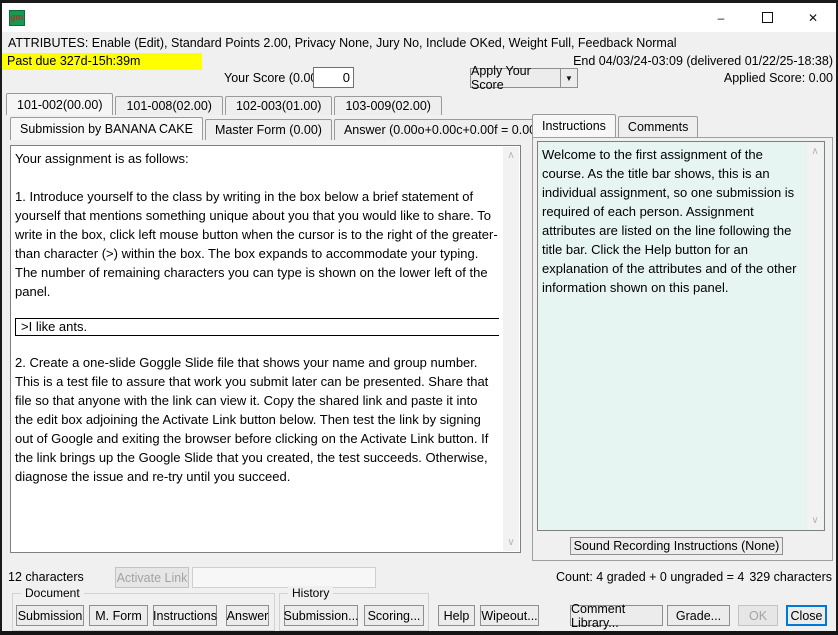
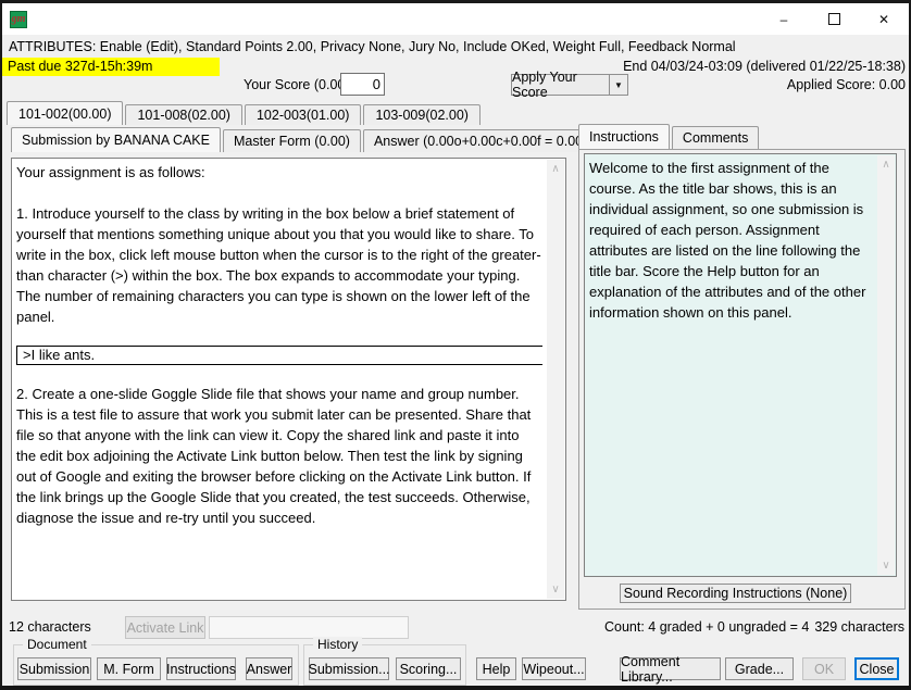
  gm
  –
  ✕
  ATTRIBUTES: Enable (Edit), Standard Points 2.00, Privacy None, Jury No, Include OKed, Weight Full, Feedback Normal
  Past due 327d-15h:39m
  End 04/03/24-03:09 (delivered 01/22/25-18:38)
  Your Score (0.0
  0
  Apply Your Score
  ▼
  Applied Score: 0.00
  101-002(00.00)
  101-008(02.00)
  102-003(01.00)
  103-009(02.00)
  Submission by BANANA CAKE
  Master Form (0.00)
  Answer (0.00o+0.00c+0.00f = 0.0
  Your assignment is as follows:
  1. Introduce yourself to the class by writing in the box below a brief statement of yourself that mentions something unique about you that you would like to share. To write in the box, click left mouse button when the cursor is to the right of the greater-than character (>) within the box. The box expands to accommodate your typing. The number of remaining characters you can type is shown on the lower left of the panel.
  >I like ants.
  2. Create a one-slide Goggle Slide file that shows your name and group number. This is a test file to assure that work you submit later can be presented. Share that file so that anyone with the link can view it. Copy the shared link and paste it into the edit box adjoining the Activate Link button below. Then test the link by signing out of Google and exiting the browser before clicking on the Activate Link button. If the link brings up the Google Slide that you created, the test succeeds. Otherwise, diagnose the issue and re-try until you succeed.
  ∧
  ∨
  Instructions
  Comments
- Welcome to the first assignment of the course. As the title bar shows, this is an individual assignment, so one submission is required of each person. Assignment attributes are listed on the line following the title bar. Click the Help button for an explanation of the attributes and of the other information shown on this panel.
+ Welcome to the first assignment of the course. As the title bar shows, this is an individual assignment, so one submission is required of each person. Assignment attributes are listed on the line following the title bar. Score the Help button for an explanation of the attributes and of the other information shown on this panel.
  ∧
  ∨
  Sound Recording Instructions (None)
  12 characters
  Activate Link
  Count: 4 graded + 0 ungraded = 4
  329 characters
  Document
  History
  Submission
  M. Form
  Instructions
  Answer
  Submission...
  Scoring...
  Help
  Wipeout...
  Comment Library...
  Grade...
  OK
  Close
